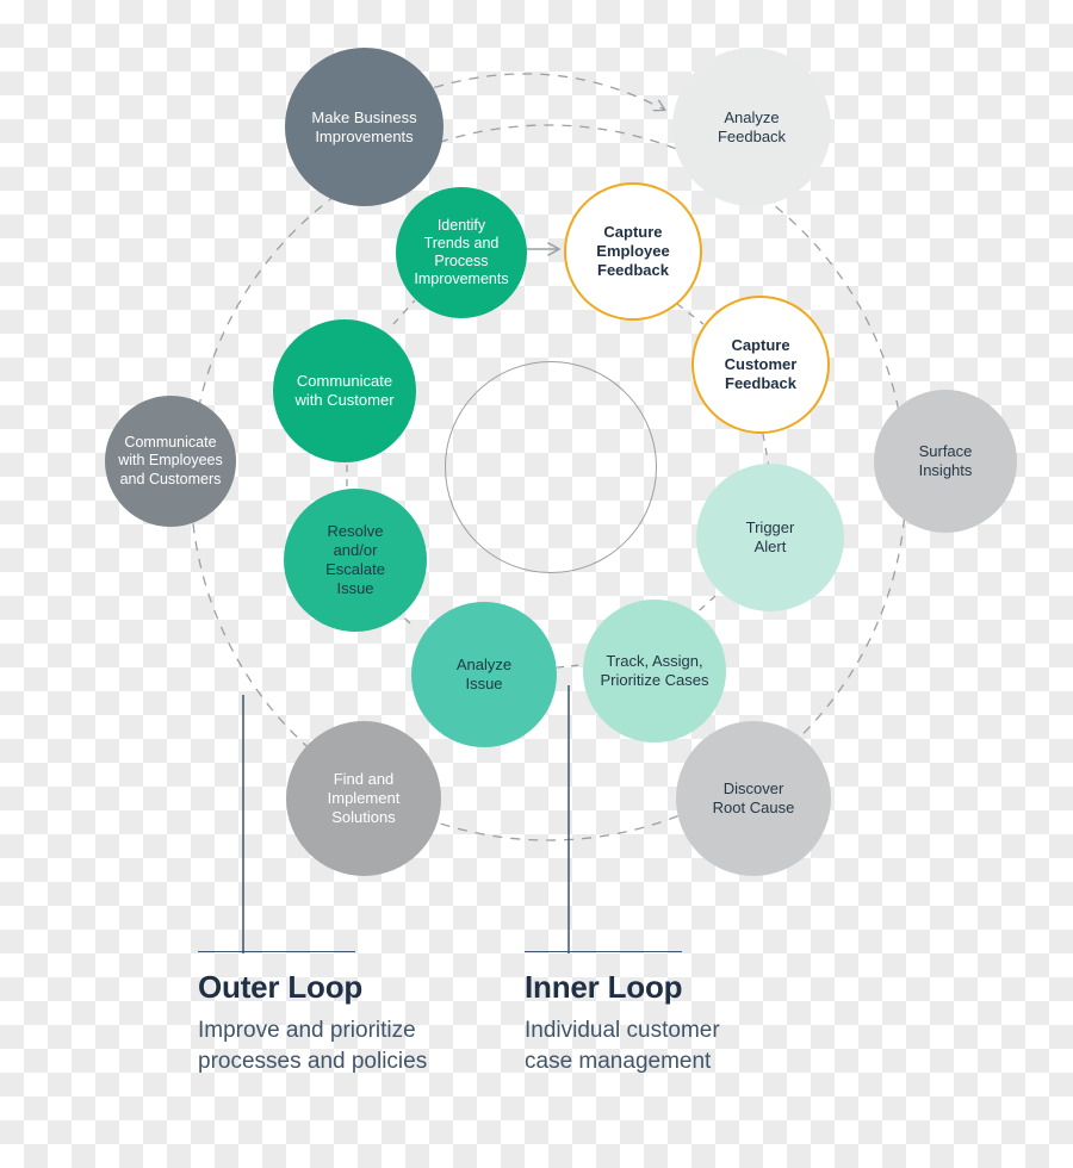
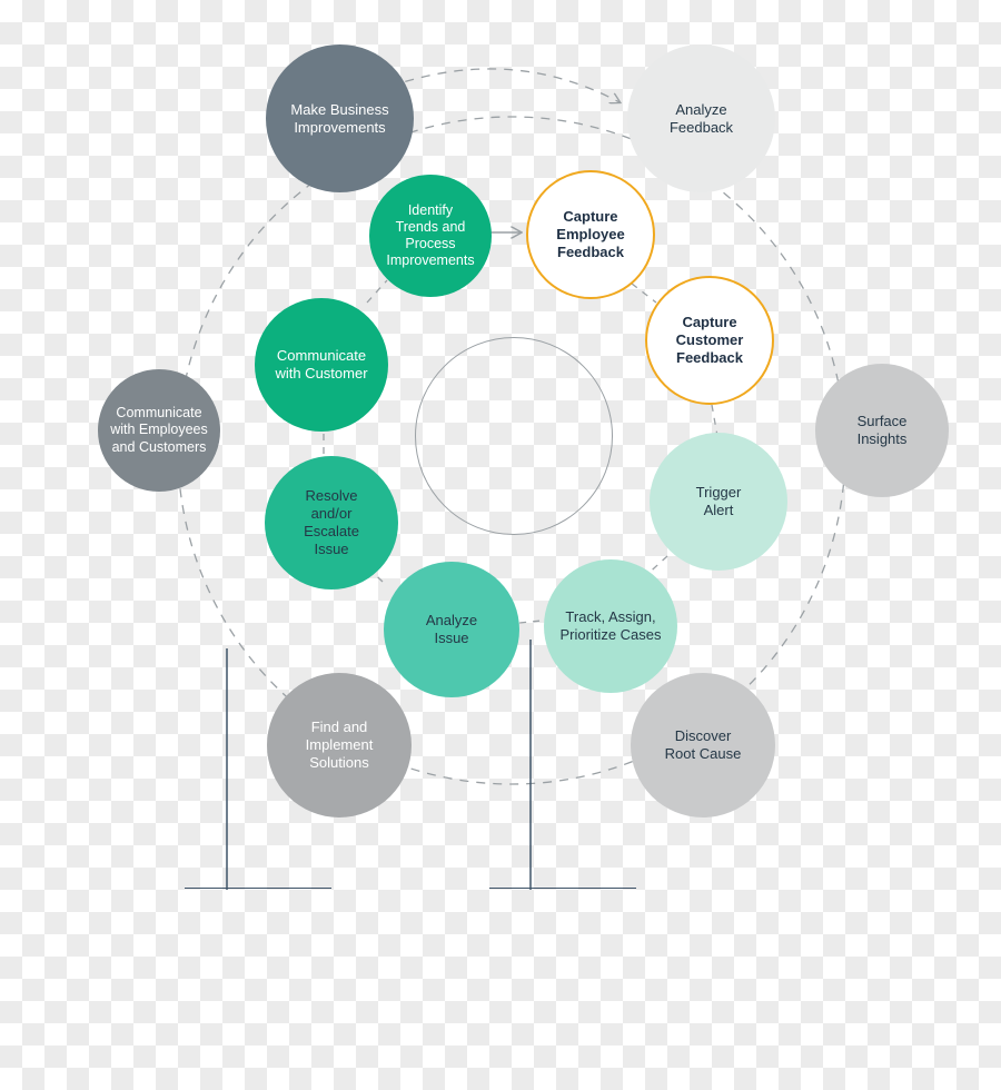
  Make Business
  Improvements
  Analyze
  Feedback
  Identify
  Trends and
  Process
  Improvements
  Capture
  Employee
  Feedback
  Capture
  Customer
  Feedback
  Communicate
  with Employees
  and Customers
  Communicate
  with Customer
  Surface
  Insights
  Resolve
  and/or
  Escalate
  Issue
  Trigger
  Alert
  Analyze
  Issue
  Track, Assign,
  Prioritize Cases
  Find and
  Implement
  Solutions
  Discover
  Root Cause
- Outer Loop
- Improve and prioritize
- processes and policies
- Inner Loop
- Individual customer
- case management
